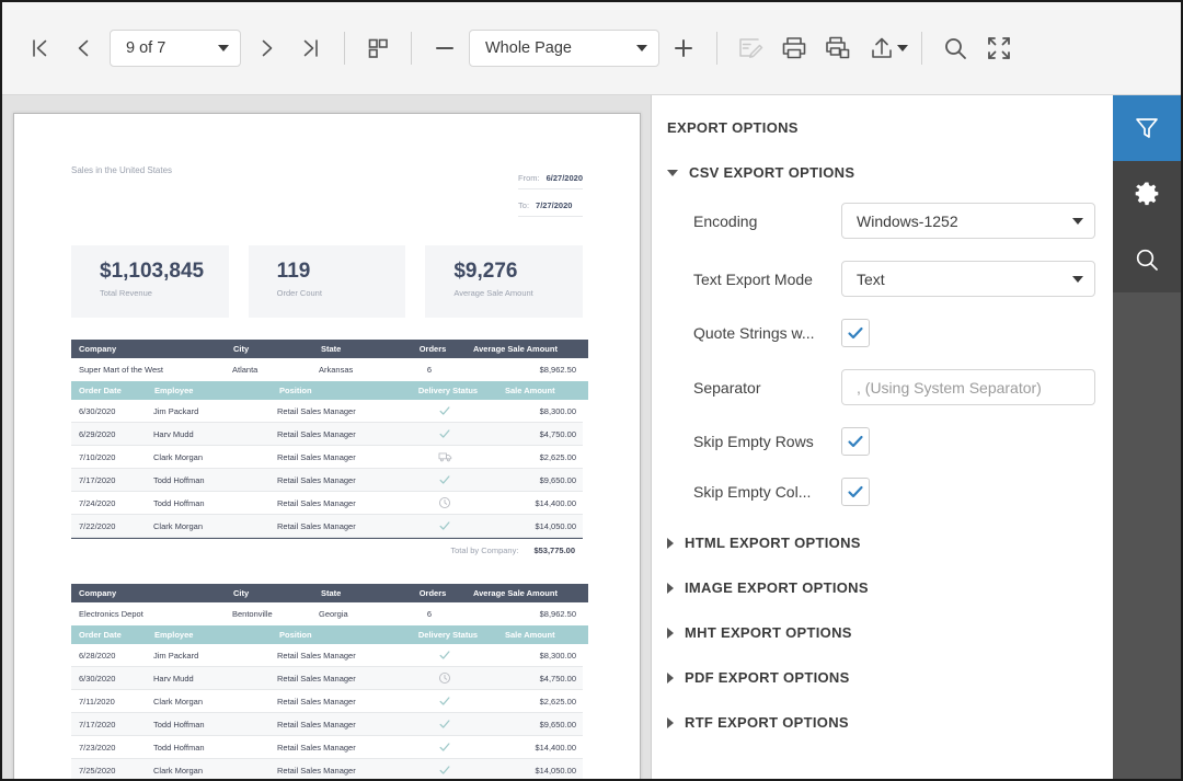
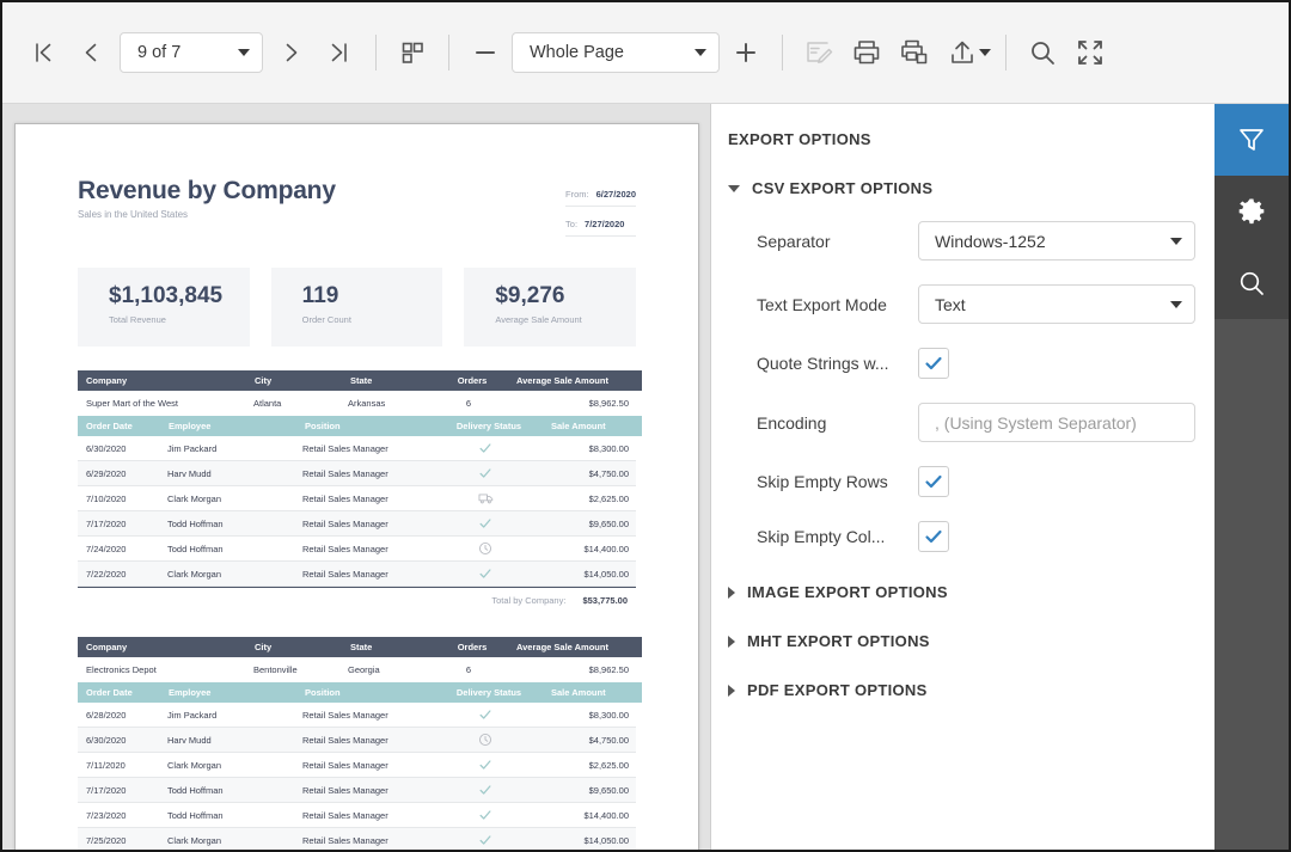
  9 of 7
  Whole Page
+ Revenue by Company
  Sales in the United States
  From:
  6/27/2020
  To:
  7/27/2020
  $1,103,845
  Total Revenue
  119
  Order Count
  $9,276
  Average Sale Amount
  Company
  City
  State
  Orders
  Average Sale Amount
  Super Mart of the West
  Atlanta
  Arkansas
  6
  $8,962.50
  Order Date
  Employee
  Position
  Delivery Status
  Sale Amount
  6/30/2020
  Jim Packard
  Retail Sales Manager
  $8,300.00
  6/29/2020
  Harv Mudd
  Retail Sales Manager
  $4,750.00
  7/10/2020
  Clark Morgan
  Retail Sales Manager
  $2,625.00
  7/17/2020
  Todd Hoffman
  Retail Sales Manager
  $9,650.00
  7/24/2020
  Todd Hoffman
  Retail Sales Manager
  $14,400.00
  7/22/2020
  Clark Morgan
  Retail Sales Manager
  $14,050.00
  Total by Company:
  $53,775.00
  Company
  City
  State
  Orders
  Average Sale Amount
  Electronics Depot
  Bentonville
  Georgia
  6
  $8,962.50
  Order Date
  Employee
  Position
  Delivery Status
  Sale Amount
  6/28/2020
  Jim Packard
  Retail Sales Manager
  $8,300.00
  6/30/2020
  Harv Mudd
  Retail Sales Manager
  $4,750.00
  7/11/2020
  Clark Morgan
  Retail Sales Manager
  $2,625.00
  7/17/2020
  Todd Hoffman
  Retail Sales Manager
  $9,650.00
  7/23/2020
  Todd Hoffman
  Retail Sales Manager
  $14,400.00
  7/25/2020
  Clark Morgan
  Retail Sales Manager
  $14,050.00
  EXPORT OPTIONS
  CSV EXPORT OPTIONS
- Encoding
+ Separator
  Windows-1252
  Text Export Mode
  Text
  Quote Strings w...
- Separator
+ Encoding
  , (Using System Separator)
  Skip Empty Rows
  Skip Empty Col...
- HTML EXPORT OPTIONS
  IMAGE EXPORT OPTIONS
  MHT EXPORT OPTIONS
  PDF EXPORT OPTIONS
- RTF EXPORT OPTIONS
